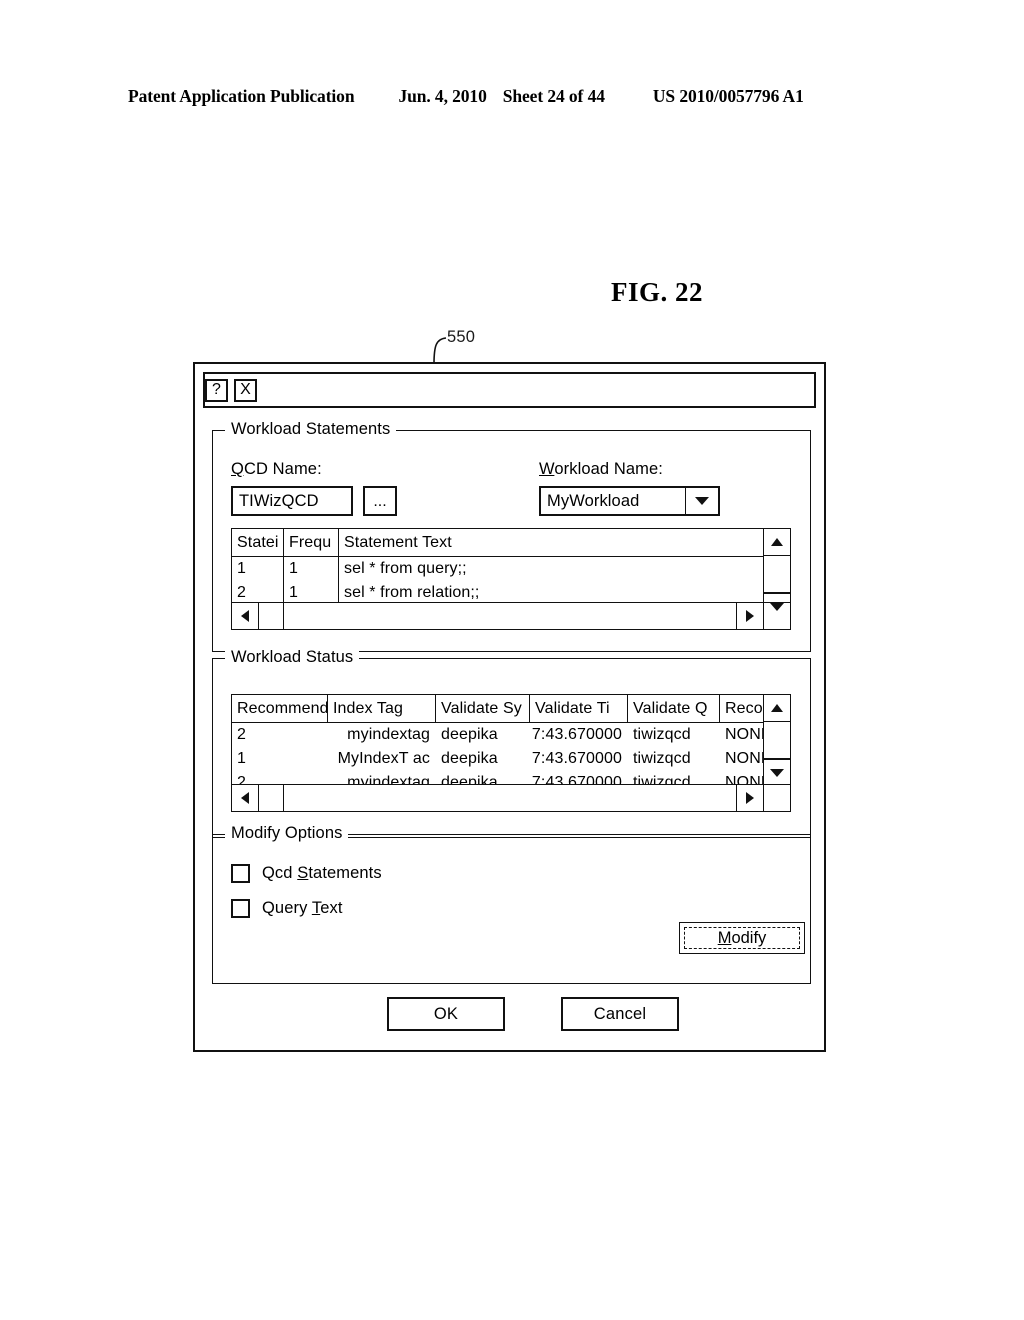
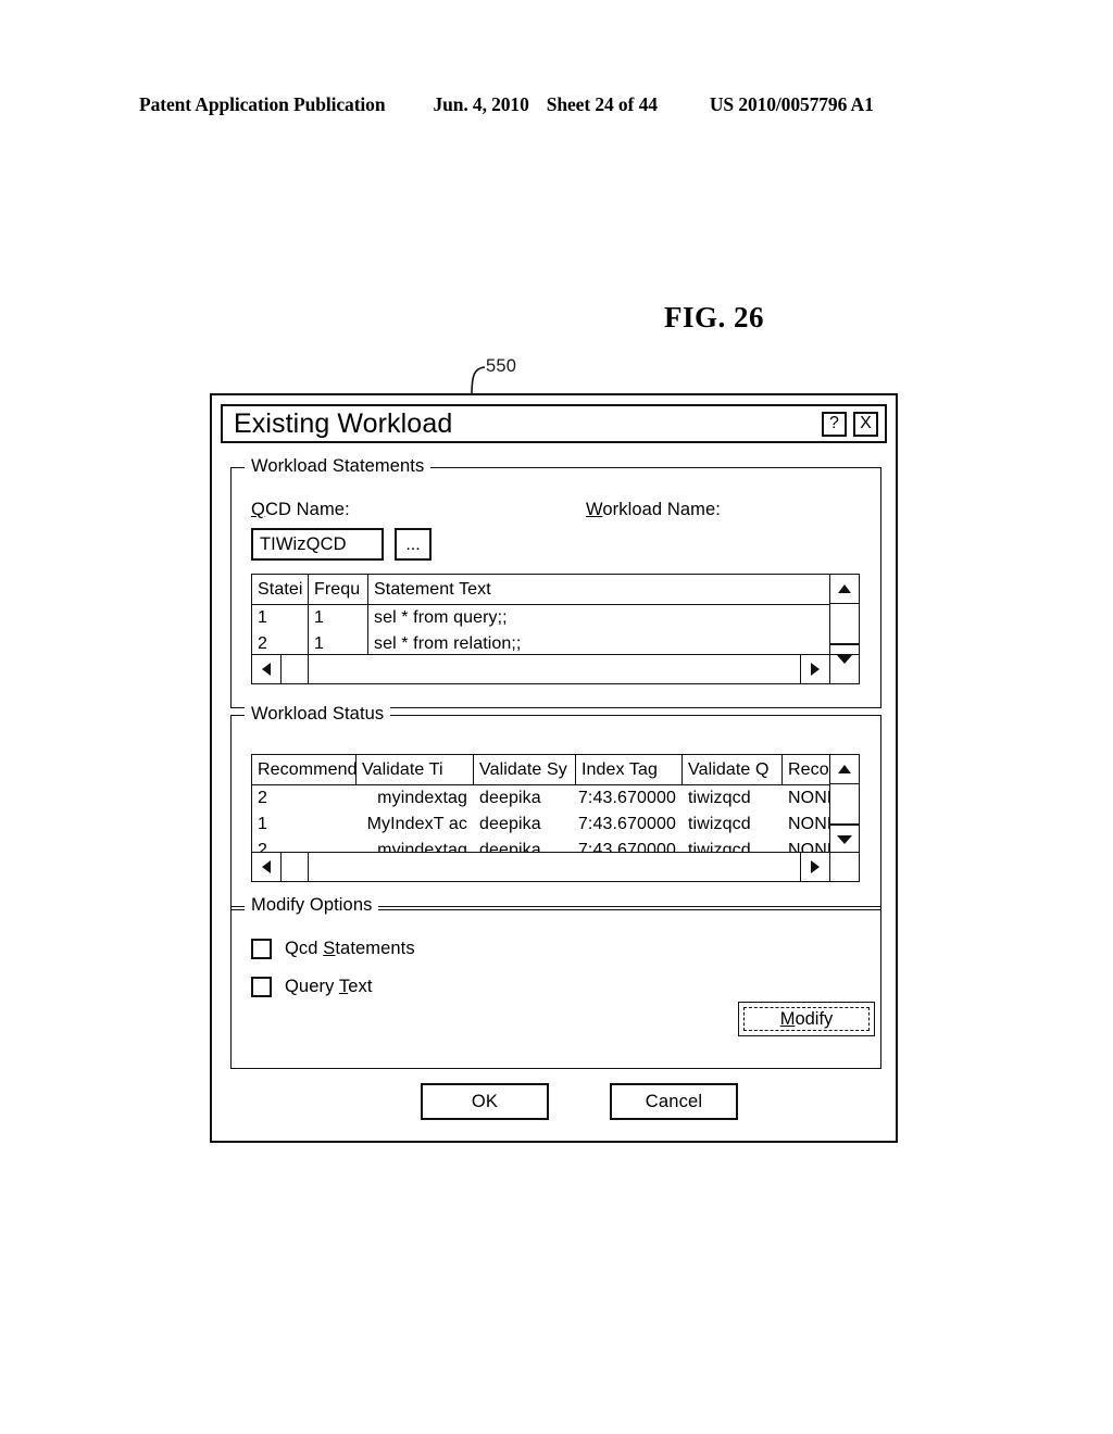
  Patent Application Publication
  Jun. 4, 2010
  Sheet 24 of 44
  US 2010/0057796 A1
- FIG. 22
+ FIG. 26
  550
+ Existing Workload
  ?
  X
  Workload Statements
  QCD Name:
  TIWizQCD
  ...
  Workload Name:
- MyWorkload
  Statei
  Frequ
  Statement Text
  1
  1
  sel * from query;;
  2
  1
  sel * from relation;;
  Workload Status
  Recommend
- Index Tag
+ Validate Ti
  Validate Sy
- Validate Ti
+ Index Tag
  Validate Q
  Reco
  2
  myindextag
  deepika
  7:43.670000
  tiwizqcd
  NON
  1
  MyIndexT ac
  deepika
  7:43.670000
  tiwizqcd
  NON
  2
  myindextag
  deepika
  7:43.670000
  tiwizqcd
  NON
  Modify Options
  Qcd Statements
  Query Text
  Modify
  OK
  Cancel
